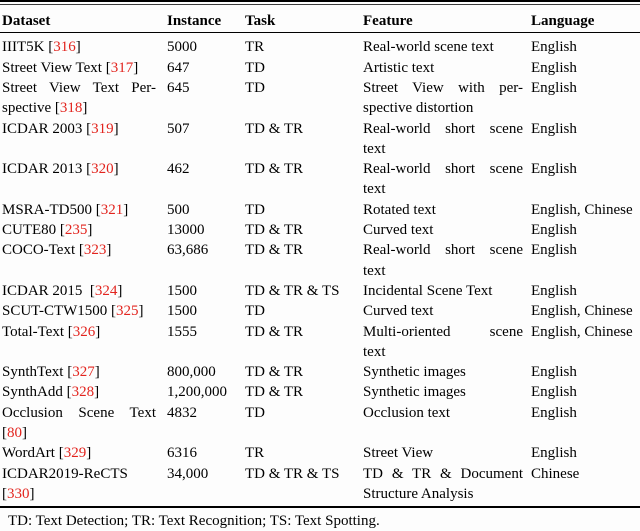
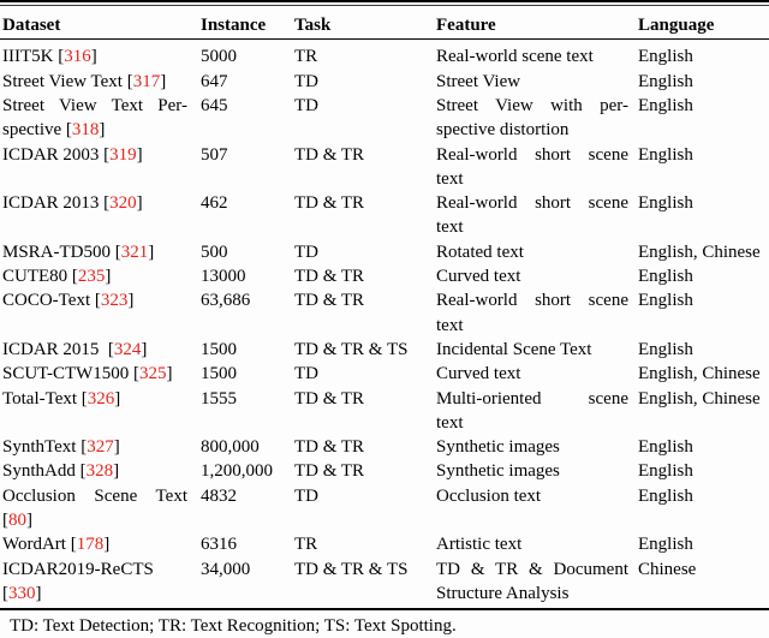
  Dataset
  Instance
  Task
  Feature
  Language
  IIIT5K [316]
  5000
  TR
  Real-world scene text
  English
  Street View Text [317]
  647
  TD
- Artistic text
+ Street View
  English
  Street View Text Per-
  spective [318]
  645
  TD
  Street View with per-
  spective distortion
  English
  ICDAR 2003 [319]
  507
  TD & TR
  Real-world short scene
  text
  English
  ICDAR 2013 [320]
  462
  TD & TR
  Real-world short scene
  text
  English
  MSRA-TD500 [321]
  500
  TD
  Rotated text
  English, Chinese
  CUTE80 [235]
  13000
  TD & TR
  Curved text
  English
  COCO-Text [323]
  63,686
  TD & TR
  Real-world short scene
  text
  English
  ICDAR 2015 [324]
  1500
  TD & TR & TS
  Incidental Scene Text
  English
  SCUT-CTW1500 [325]
  1500
  TD
  Curved text
  English, Chinese
  Total-Text [326]
  1555
  TD & TR
  Multi-oriented scene
  text
  English, Chinese
  SynthText [327]
  800,000
  TD & TR
  Synthetic images
  English
  SynthAdd [328]
  1,200,000
  TD & TR
  Synthetic images
  English
  Occlusion Scene Text
  [80]
  4832
  TD
  Occlusion text
  English
- WordArt [329]
+ WordArt [178]
  6316
  TR
- Street View
+ Artistic text
  English
  ICDAR2019-ReCTS
  [330]
  34,000
  TD & TR & TS
  TD & TR & Document
  Structure Analysis
  Chinese
  TD: Text Detection; TR: Text Recognition; TS: Text Spotting.
